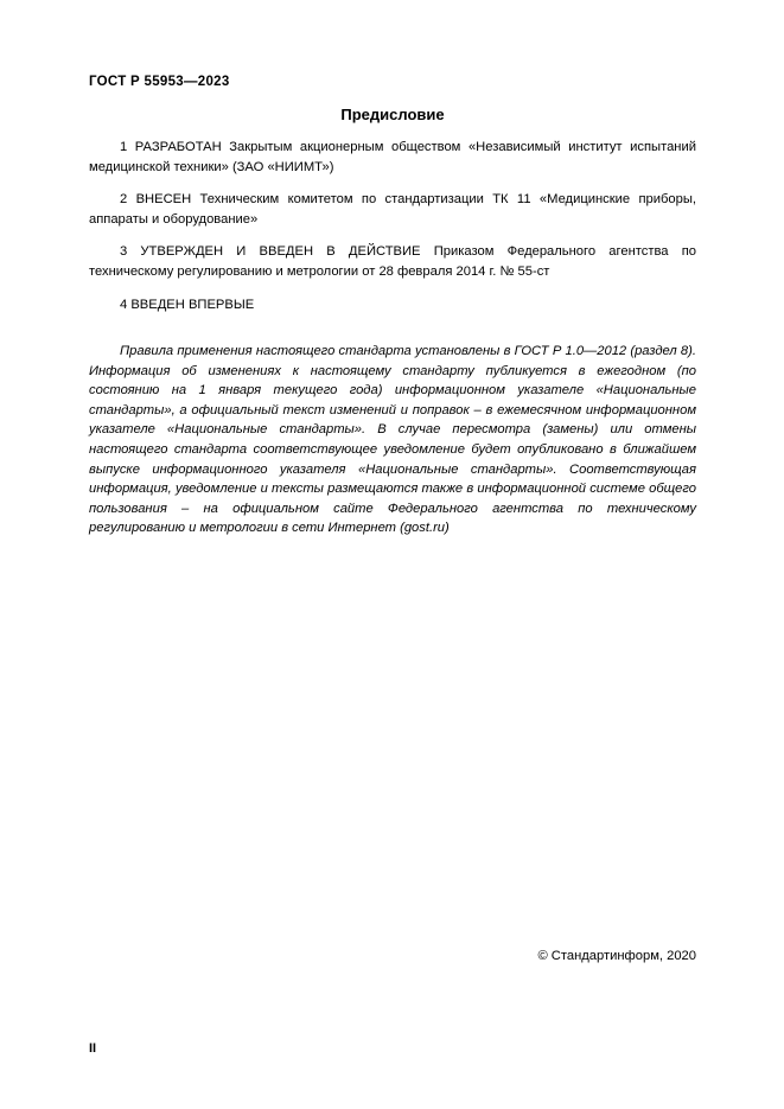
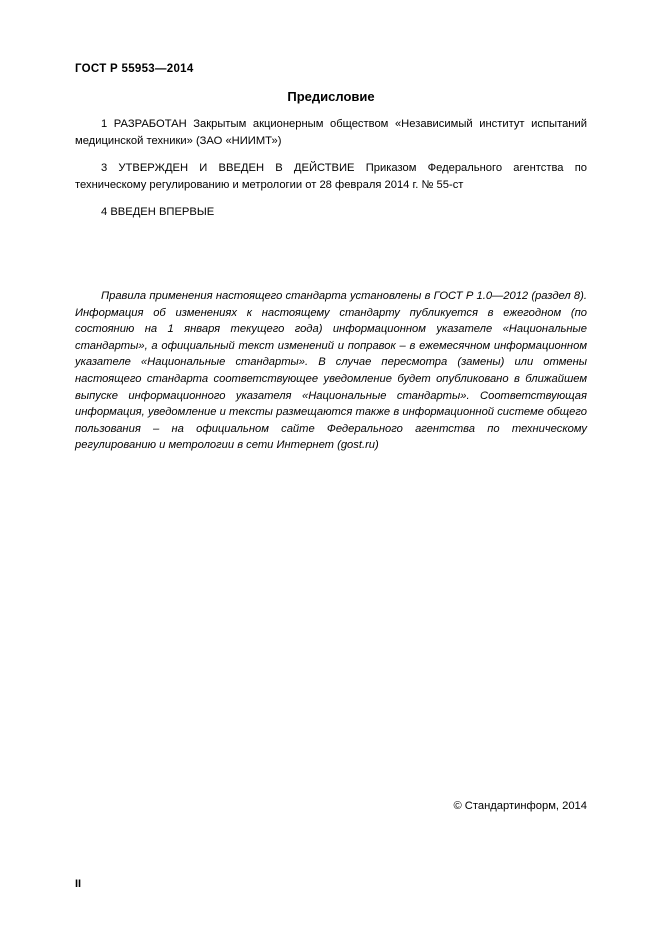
- ГОСТ Р 55953—2023
+ ГОСТ Р 55953—2014
  Предисловие
  1 РАЗРАБОТАН Закрытым акционерным обществом «Независимый институт испытаний медицинской техники» (ЗАО «НИИМТ»)
- 2 ВНЕСЕН Техническим комитетом по стандартизации ТК 11 «Медицинские приборы, аппараты и оборудование»
  3 УТВЕРЖДЕН И ВВЕДЕН В ДЕЙСТВИЕ Приказом Федерального агентства по техническому регулированию и метрологии от 28 февраля 2014 г. № 55-ст
  4 ВВЕДЕН ВПЕРВЫЕ
  Правила применения настоящего стандарта установлены в ГОСТ Р 1.0—2012 (раздел 8). Информация об изменениях к настоящему стандарту публикуется в ежегодном (по состоянию на 1 января текущего года) информационном указателе «Национальные стандарты», а официальный текст изменений и поправок – в ежемесячном информационном указателе «Национальные стандарты». В случае пересмотра (замены) или отмены настоящего стандарта соответствующее уведомление будет опубликовано в ближайшем выпуске информационного указателя «Национальные стандарты». Соответствующая информация, уведомление и тексты размещаются также в информационной системе общего пользования – на официальном сайте Федерального агентства по техническому регулированию и метрологии в сети Интернет (gost.ru)
- © Стандартинформ, 2020
+ © Стандартинформ, 2014
  II
